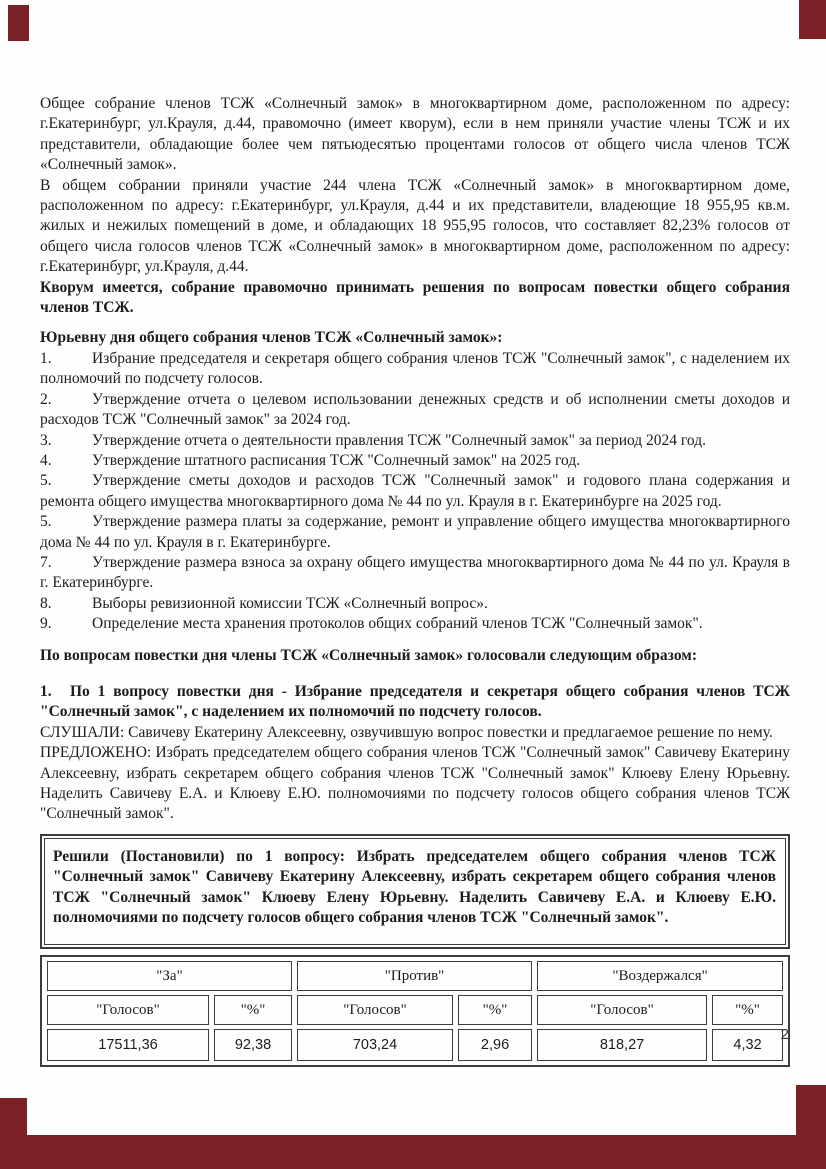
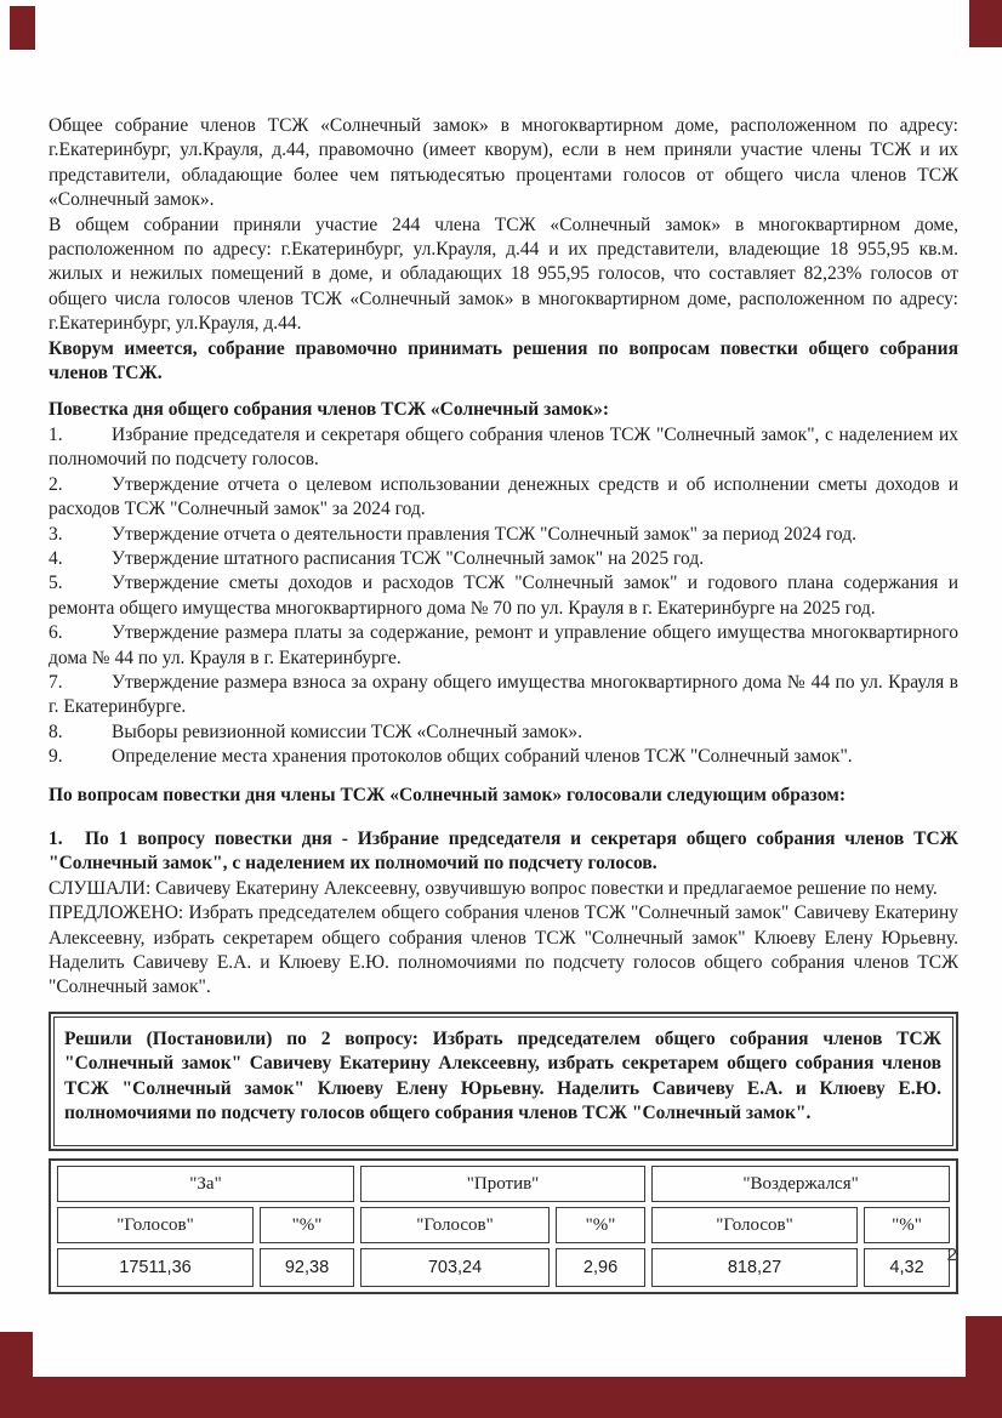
  Общее собрание членов ТСЖ «Солнечный замок» в многоквартирном доме, расположенном по адресу: г.Екатеринбург, ул.Крауля, д.44, правомочно (имеет кворум), если в нем приняли участие члены ТСЖ и их представители, обладающие более чем пятьюдесятью процентами голосов от общего числа членов ТСЖ «Солнечный замок».
  В общем собрании приняли участие 244 члена ТСЖ «Солнечный замок» в многоквартирном доме, расположенном по адресу: г.Екатеринбург, ул.Крауля, д.44 и их представители, владеющие 18 955,95 кв.м. жилых и нежилых помещений в доме, и обладающих 18 955,95 голосов, что составляет 82,23% голосов от общего числа голосов членов ТСЖ «Солнечный замок» в многоквартирном доме, расположенном по адресу: г.Екатеринбург, ул.Крауля, д.44.
  Кворум имеется, собрание правомочно принимать решения по вопросам повестки общего собрания членов ТСЖ.
- Юрьевну дня общего собрания членов ТСЖ «Солнечный замок»:
+ Повестка дня общего собрания членов ТСЖ «Солнечный замок»:
  1. Избрание председателя и секретаря общего собрания членов ТСЖ "Солнечный замок", с наделением их полномочий по подсчету голосов.
  2. Утверждение отчета о целевом использовании денежных средств и об исполнении сметы доходов и расходов ТСЖ "Солнечный замок" за 2024 год.
  3. Утверждение отчета о деятельности правления ТСЖ "Солнечный замок" за период 2024 год.
  4. Утверждение штатного расписания ТСЖ "Солнечный замок" на 2025 год.
- 5. Утверждение сметы доходов и расходов ТСЖ "Солнечный замок" и годового плана содержания и ремонта общего имущества многоквартирного дома № 44 по ул. Крауля в г. Екатеринбурге на 2025 год.
+ 5. Утверждение сметы доходов и расходов ТСЖ "Солнечный замок" и годового плана содержания и ремонта общего имущества многоквартирного дома № 70 по ул. Крауля в г. Екатеринбурге на 2025 год.
- 5. Утверждение размера платы за содержание, ремонт и управление общего имущества многоквартирного дома № 44 по ул. Крауля в г. Екатеринбурге.
+ 6. Утверждение размера платы за содержание, ремонт и управление общего имущества многоквартирного дома № 44 по ул. Крауля в г. Екатеринбурге.
  7. Утверждение размера взноса за охрану общего имущества многоквартирного дома № 44 по ул. Крауля в г. Екатеринбурге.
- 8. Выборы ревизионной комиссии ТСЖ «Солнечный вопрос».
+ 8. Выборы ревизионной комиссии ТСЖ «Солнечный замок».
  9. Определение места хранения протоколов общих собраний членов ТСЖ "Солнечный замок".
  По вопросам повестки дня члены ТСЖ «Солнечный замок» голосовали следующим образом:
  1. По 1 вопросу повестки дня - Избрание председателя и секретаря общего собрания членов ТСЖ "Солнечный замок", с наделением их полномочий по подсчету голосов.
  СЛУШАЛИ: Савичеву Екатерину Алексеевну, озвучившую вопрос повестки и предлагаемое решение по нему.
  ПРЕДЛОЖЕНО: Избрать председателем общего собрания членов ТСЖ "Солнечный замок" Савичеву Екатерину Алексеевну, избрать секретарем общего собрания членов ТСЖ "Солнечный замок" Клюеву Елену Юрьевну. Наделить Савичеву Е.А. и Клюеву Е.Ю. полномочиями по подсчету голосов общего собрания членов ТСЖ "Солнечный замок".
- Решили (Постановили) по 1 вопросу: Избрать председателем общего собрания членов ТСЖ "Солнечный замок" Савичеву Екатерину Алексеевну, избрать секретарем общего собрания членов ТСЖ "Солнечный замок" Клюеву Елену Юрьевну. Наделить Савичеву Е.А. и Клюеву Е.Ю. полномочиями по подсчету голосов общего собрания членов ТСЖ "Солнечный замок".
+ Решили (Постановили) по 2 вопросу: Избрать председателем общего собрания членов ТСЖ "Солнечный замок" Савичеву Екатерину Алексеевну, избрать секретарем общего собрания членов ТСЖ "Солнечный замок" Клюеву Елену Юрьевну. Наделить Савичеву Е.А. и Клюеву Е.Ю. полномочиями по подсчету голосов общего собрания членов ТСЖ "Солнечный замок".
  "За"	"Против"	"Воздержался"
  "Голосов"	"%"	"Голосов"	"%"	"Голосов"	"%"
  17511,36	92,38	703,24	2,96	818,27	4,32
  2
